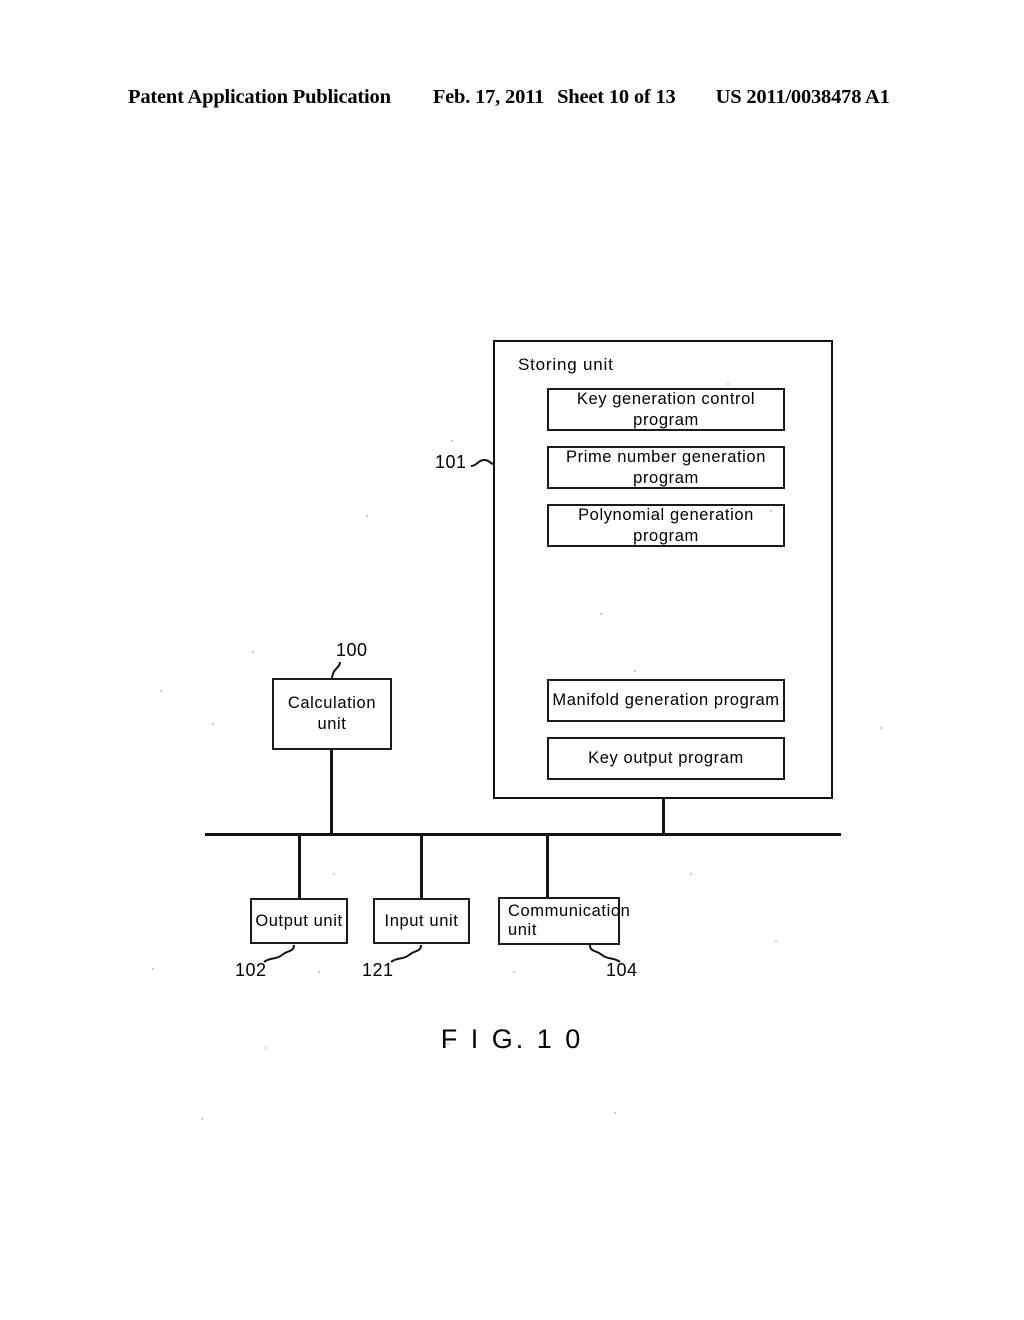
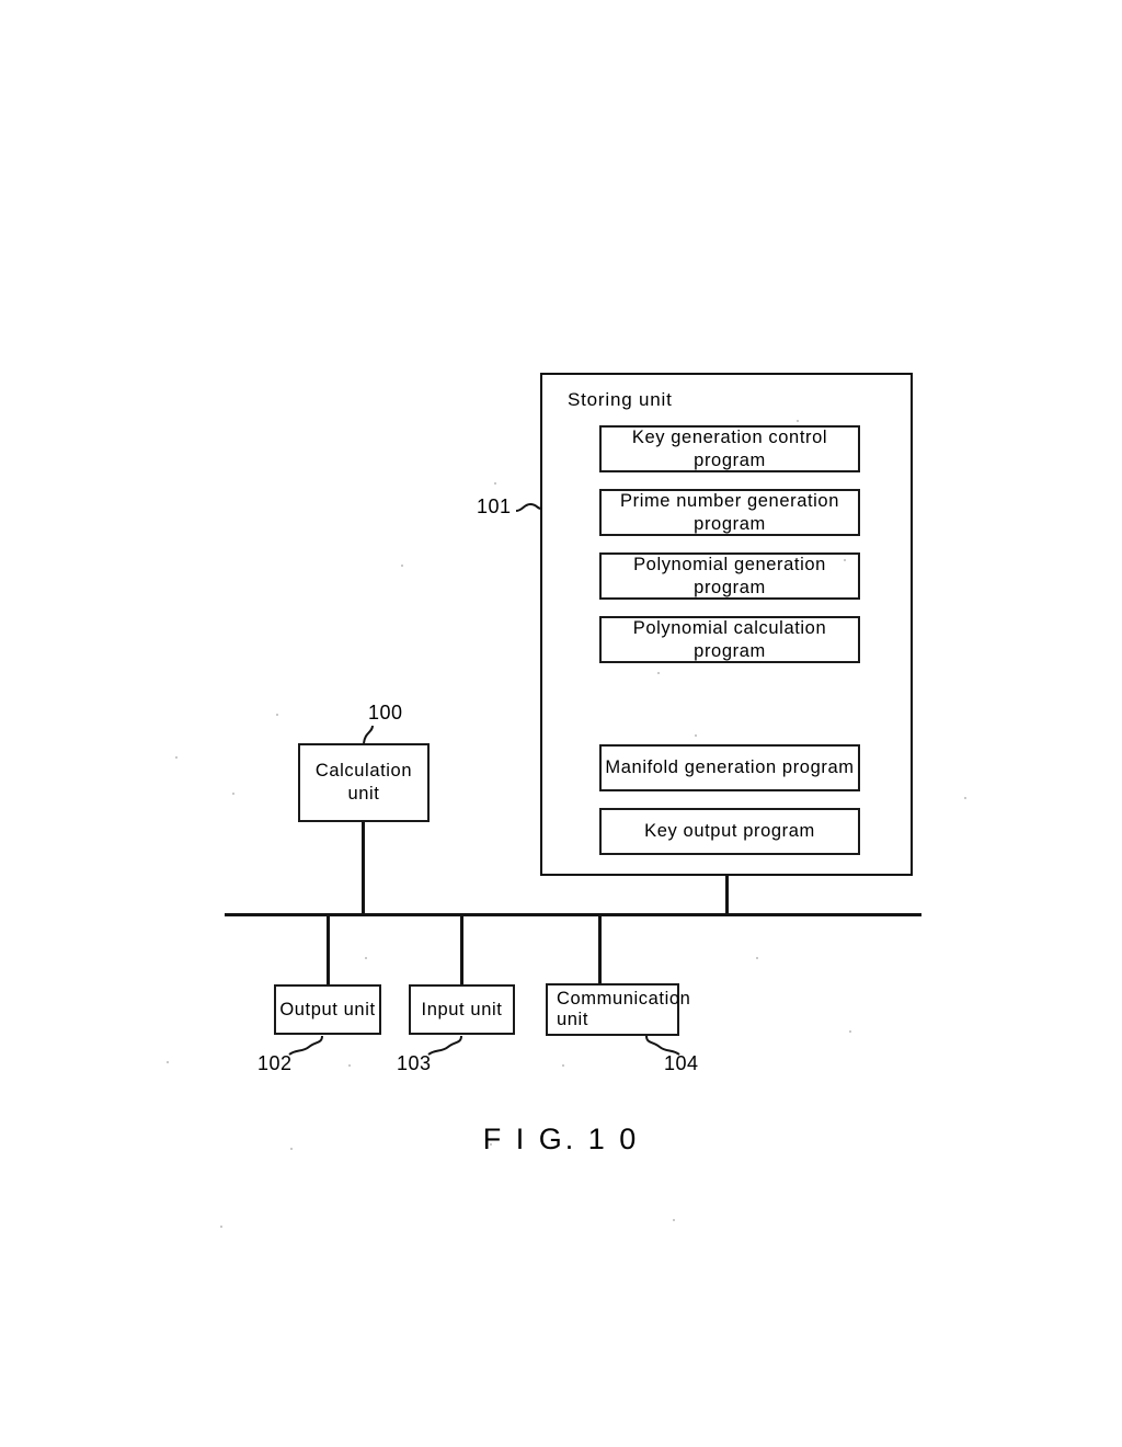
- Patent Application Publication
- Feb. 17, 2011
- Sheet 10 of 13
- US 2011/0038478 A1
  Storing unit
  Key generation control program
  Prime number generation program
  Polynomial generation program
+ Polynomial calculation program
  Manifold generation program
  Key output program
  101
  Calculation unit
  100
  Output unit
  Input unit
  Communication
  unit
  102
- 121
+ 103
  104
  F I G. 1 0
